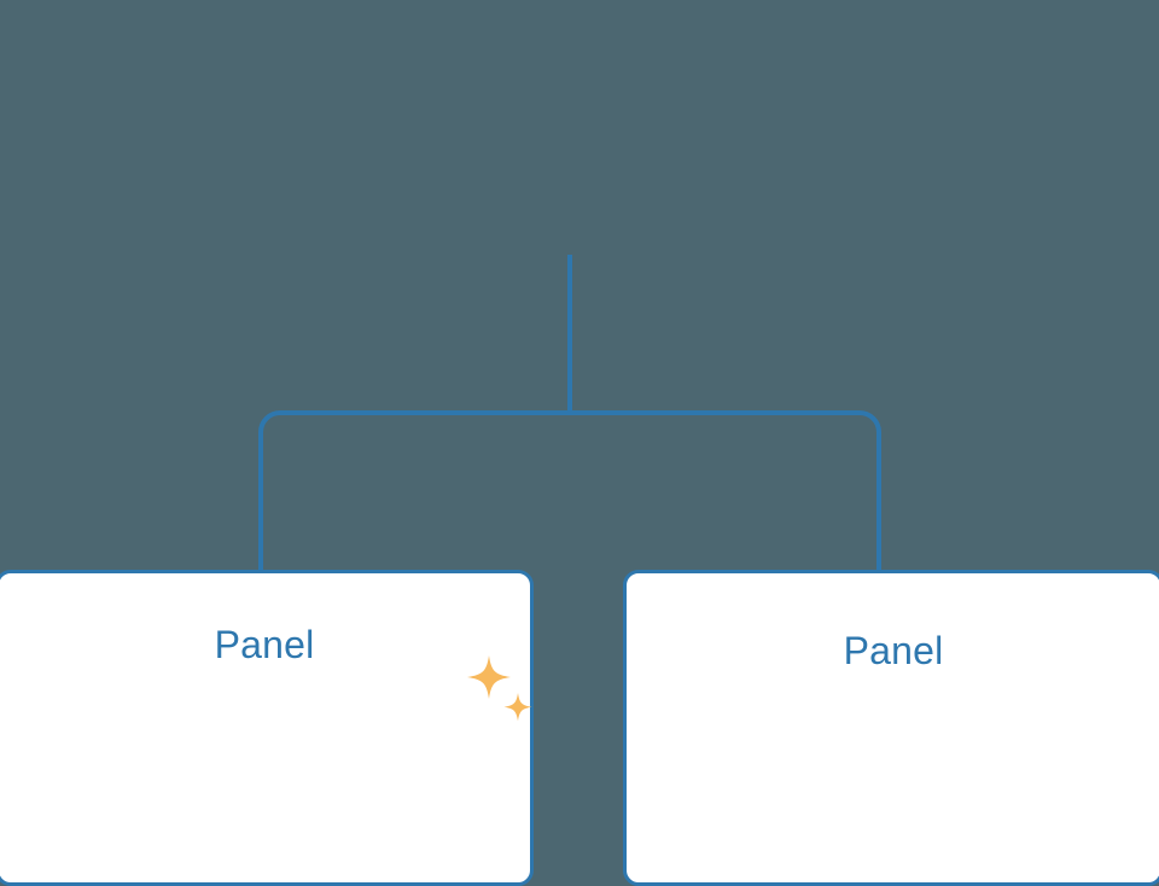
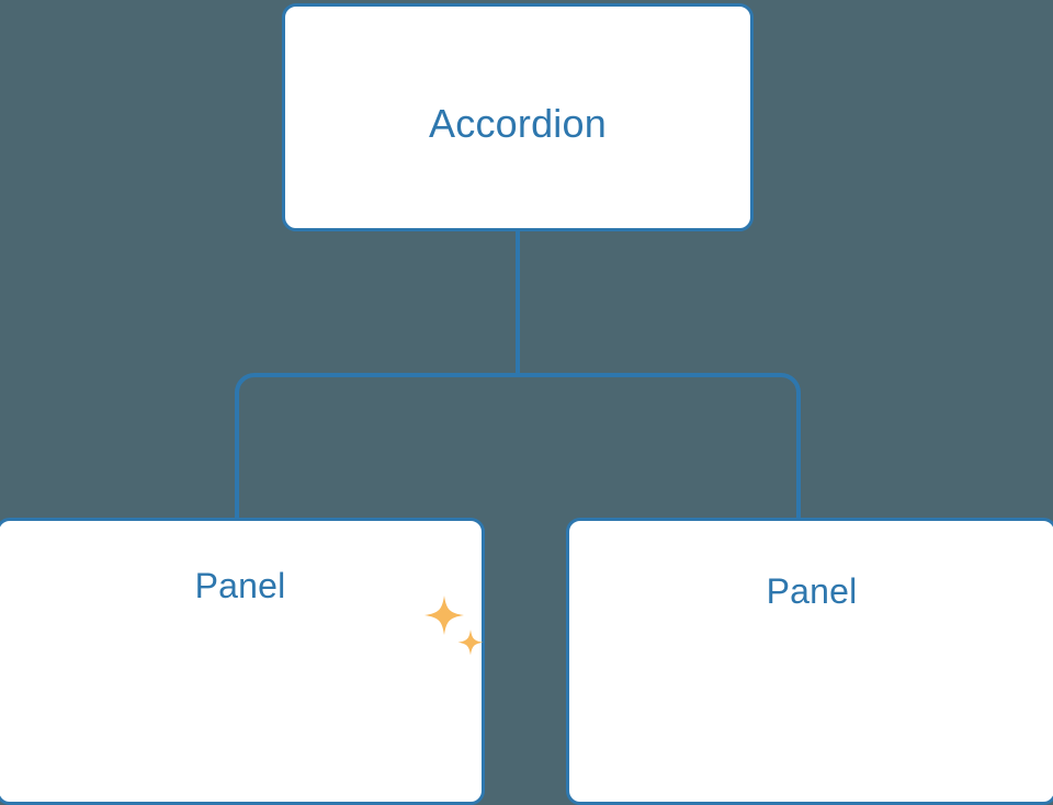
+ Accordion
  Panel
  Panel
